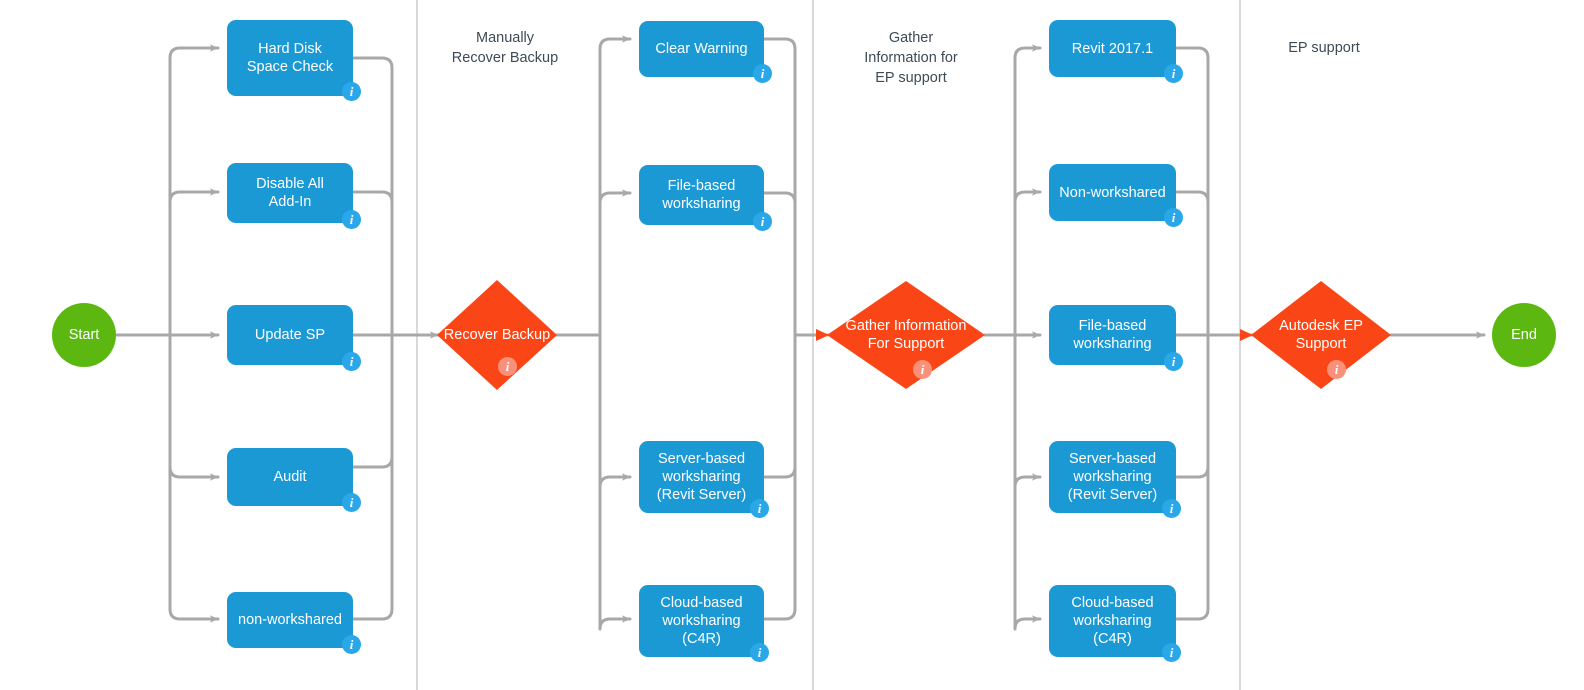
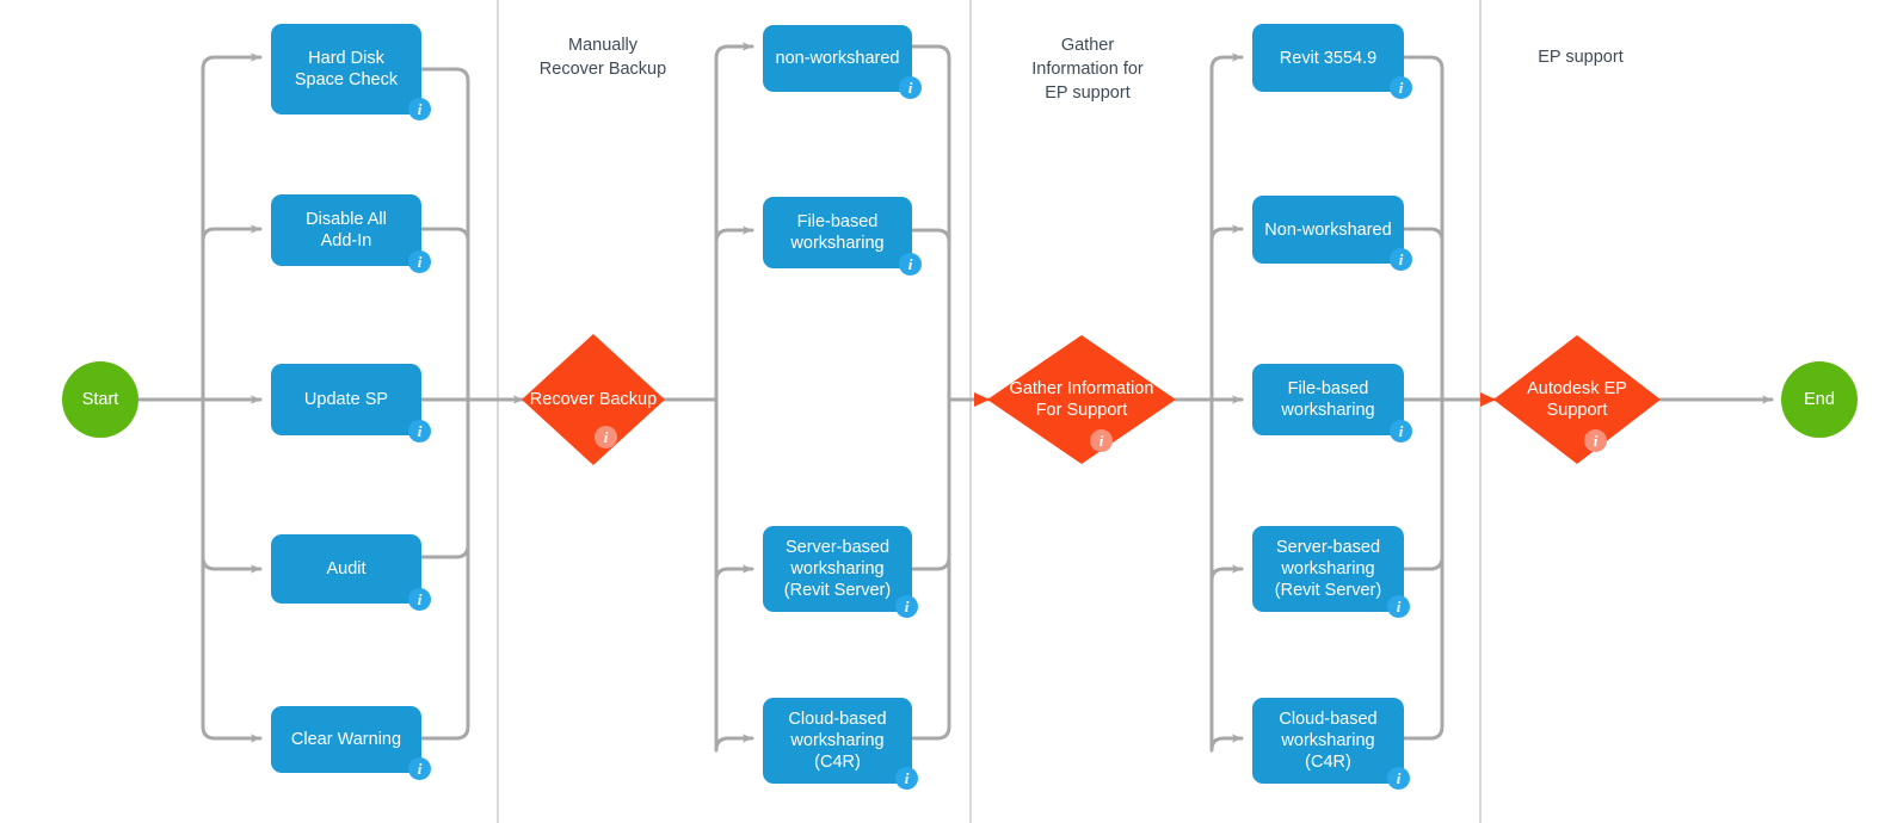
  Manually
  Recover Backup
  Gather
  Information for
  EP support
  EP support
  Start
  End
  Hard Disk
  Space Check
  i
  Disable All
  Add-In
  i
  Update SP
  i
  Audit
  i
- non-workshared
+ Clear Warning
  i
  Recover Backup
  i
- Clear Warning
+ non-workshared
  i
  File-based
  worksharing
  i
  Server-based
  worksharing
  (Revit Server)
  i
  Cloud-based
  worksharing
  (C4R)
  i
  Gather Information
  For Support
  i
- Revit 2017.1
+ Revit 3554.9
  i
  Non-workshared
  i
  File-based
  worksharing
  i
  Server-based
  worksharing
  (Revit Server)
  i
  Cloud-based
  worksharing
  (C4R)
  i
  Autodesk EP
  Support
  i
